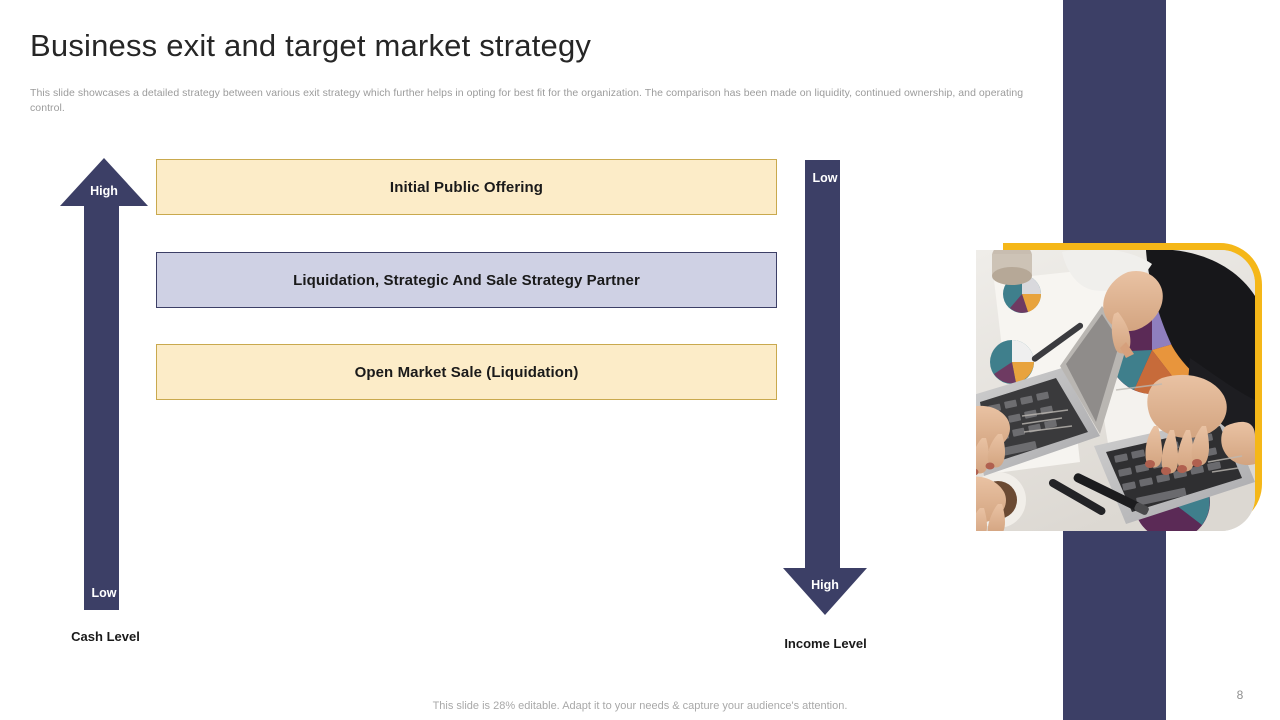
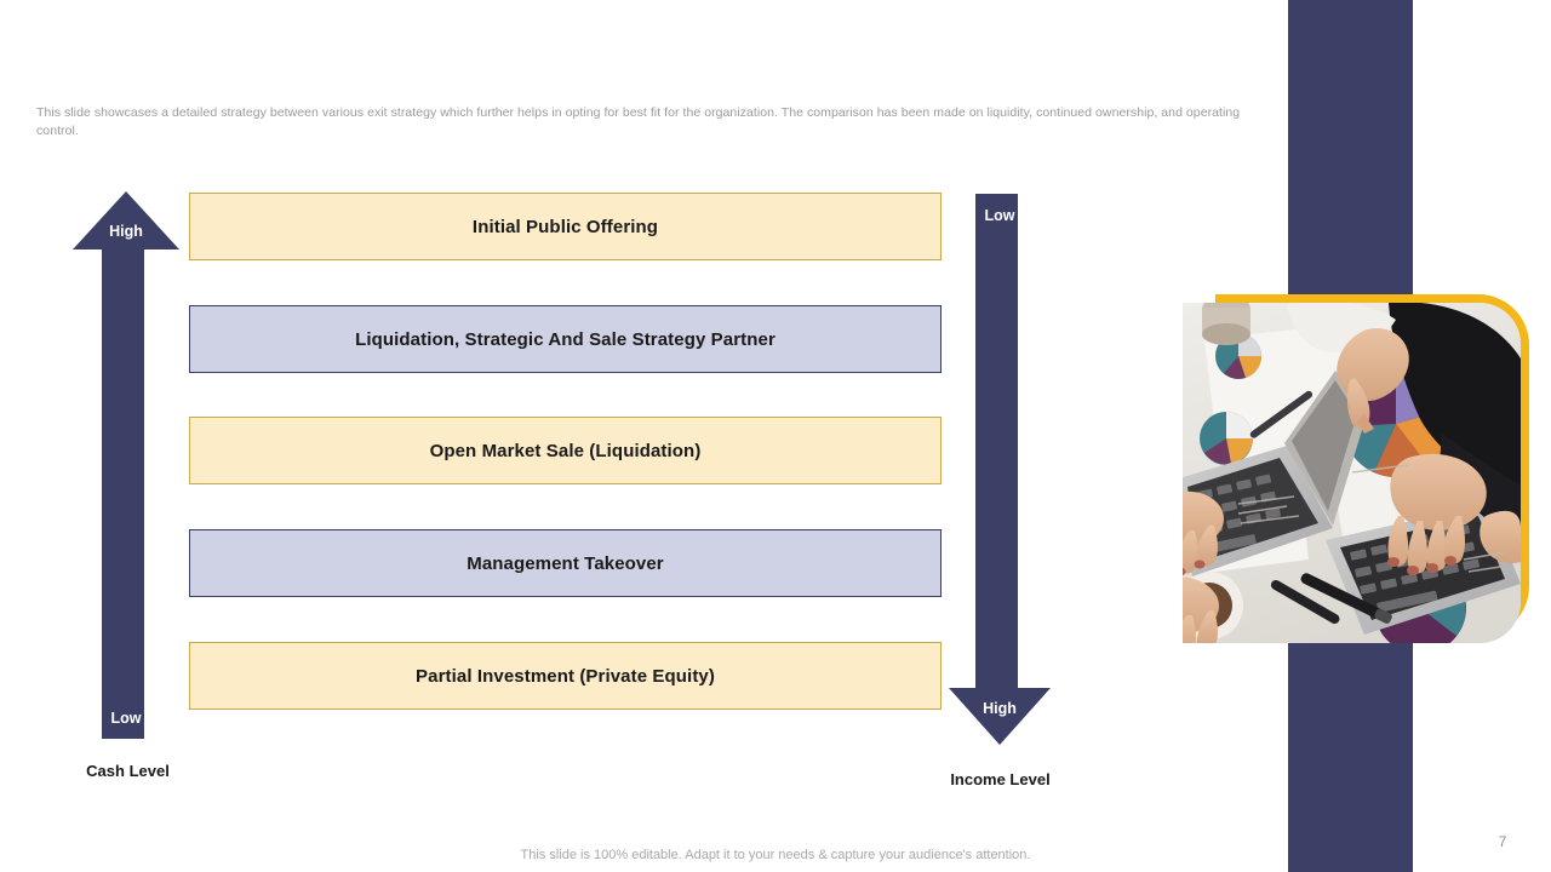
- Business exit and target market strategy
  This slide showcases a detailed strategy between various exit strategy which further helps in opting for best fit for the organization. The comparison has been made on liquidity, continued ownership, and operating control.
  High
  Low
  Cash Level
  Initial Public Offering
  Liquidation, Strategic And Sale Strategy Partner
  Open Market Sale (Liquidation)
+ Management Takeover
+ Partial Investment (Private Equity)
  Low
  High
  Income Level
- This slide is 28% editable. Adapt it to your needs & capture your audience's attention.
+ This slide is 100% editable. Adapt it to your needs & capture your audience's attention.
- 8
+ 7
